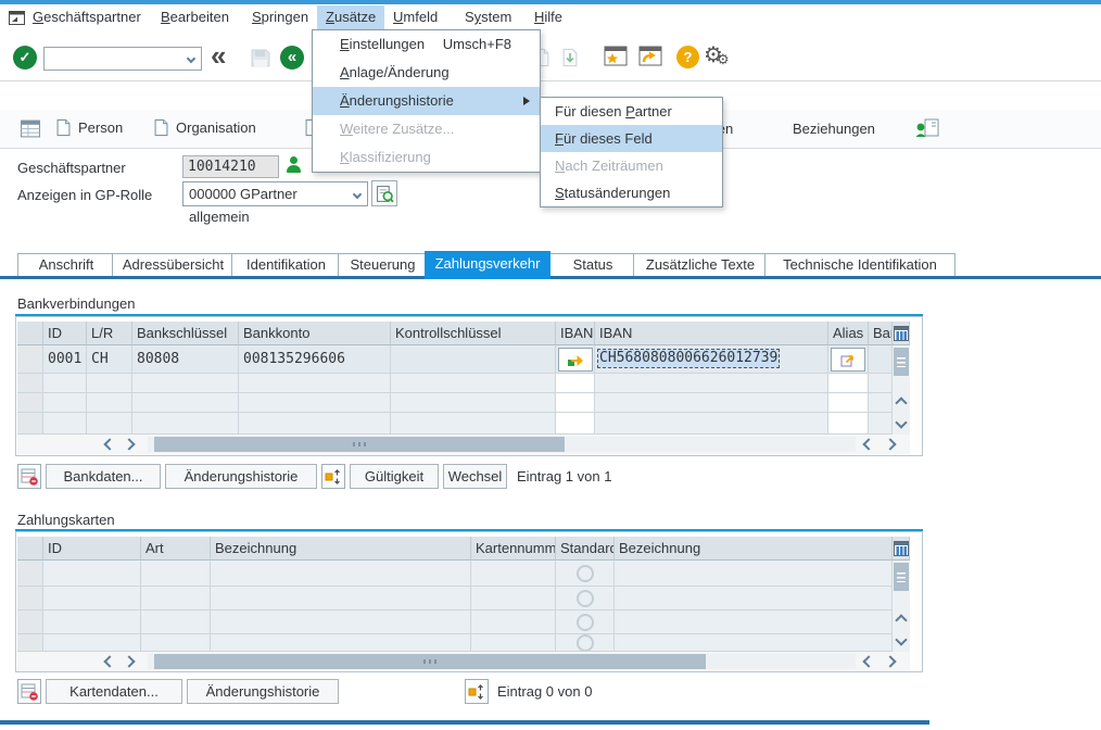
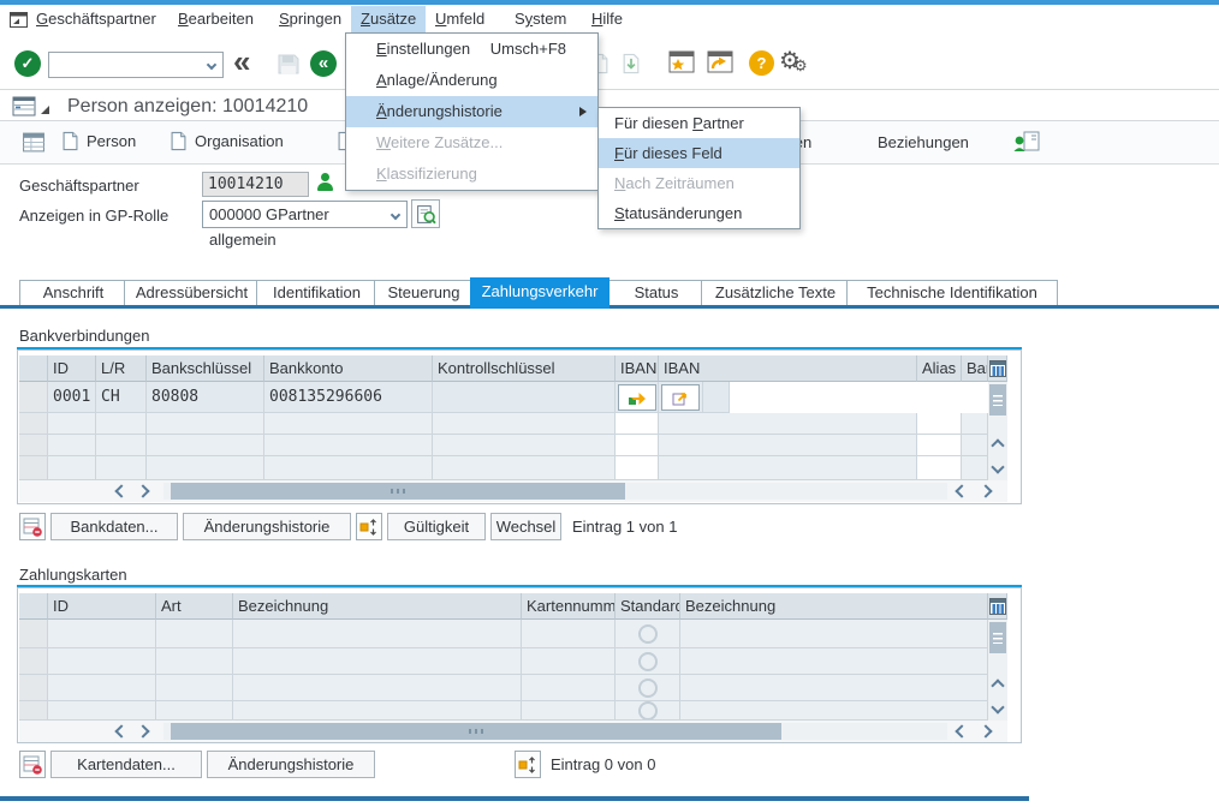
  Geschäftspartner
  Bearbeiten
  Springen
  Zusätze
  Umfeld
  System
  Hilfe
  ✓
  «
  «
  ?
  ⚙
  ⚙
+ Person anzeigen: 10014210
  Person
  Organisation
  Beziehungen
  Geschäftspartner
  10014210
  Anzeigen in GP-Rolle
  000000 GPartner allgemein
  Anschrift
  Adressübersicht
  Identifikation
  Steuerung
  Zahlungsverkehr
  Status
  Zusätzliche Texte
  Technische Identifikation
  Bankverbindungen
  ID
  L/R
  Bankschlüssel
  Bankkonto
  Kontrollschlüssel
  IBAN
  IBAN
  Alias
  0001
  CH
  80808
  008135296606
- CH5680808006626012739
  Bankdaten...
  Änderungshistorie
  Gültigkeit
  Wechsel
  Eintrag 1 von 1
  Zahlungskarten
  ID
  Art
  Bezeichnung
  Kartennumm
  Standar
  Bezeichnung
  Kartendaten...
  Änderungshistorie
  Eintrag 0 von 0
  Einstellungen
  Umsch+F8
  Anlage/Änderung
  Änderungshistorie
  Weitere Zusätze...
  Klassifizierung
  Für diesen Partner
  Für dieses Feld
  Nach Zeiträumen
  Statusänderungen
